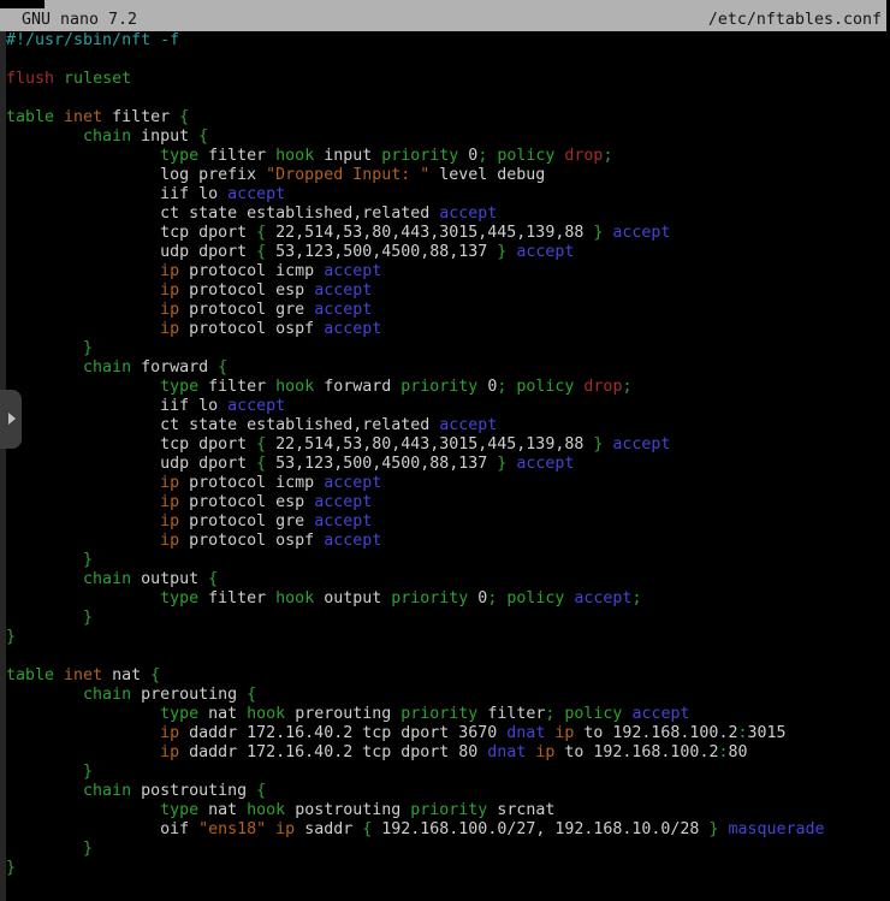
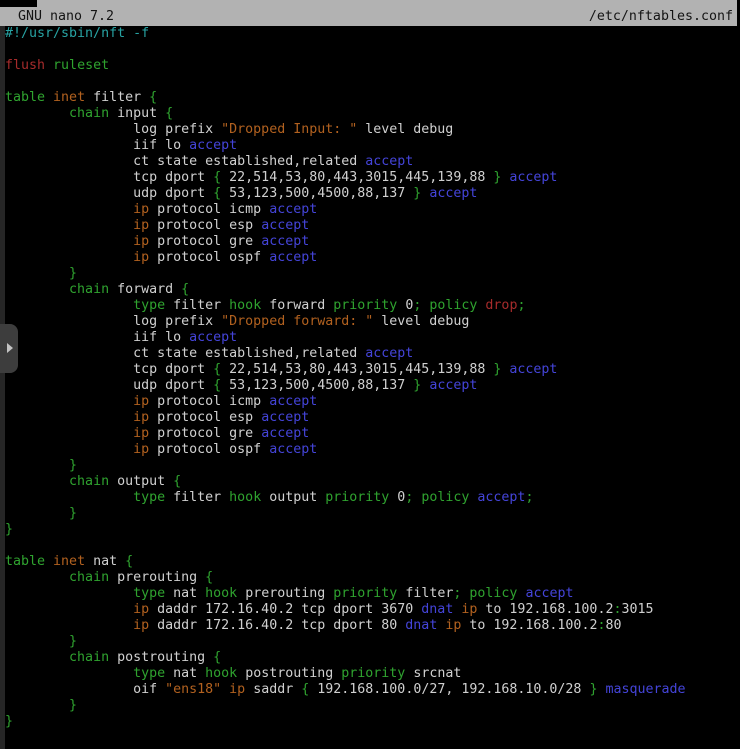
  GNU nano 7.2
  /etc/nftables.conf
  #!/usr/sbin/nft -f
  flush ruleset
  table inet filter {
  chain input {
- type filter hook input priority 0; policy drop;
  log prefix "Dropped Input: " level debug
  iif lo accept
  ct state established,related accept
  tcp dport { 22,514,53,80,443,3015,445,139,88 } accept
  udp dport { 53,123,500,4500,88,137 } accept
  ip protocol icmp accept
  ip protocol esp accept
  ip protocol gre accept
  ip protocol ospf accept
  }
  chain forward {
  type filter hook forward priority 0; policy drop;
+ log prefix "Dropped forward: " level debug
  iif lo accept
  ct state established,related accept
  tcp dport { 22,514,53,80,443,3015,445,139,88 } accept
  udp dport { 53,123,500,4500,88,137 } accept
  ip protocol icmp accept
  ip protocol esp accept
  ip protocol gre accept
  ip protocol ospf accept
  }
  chain output {
  type filter hook output priority 0; policy accept;
  }
  }
  table inet nat {
  chain prerouting {
  type nat hook prerouting priority filter; policy accept
  ip daddr 172.16.40.2 tcp dport 3670 dnat ip to 192.168.100.2:3015
  ip daddr 172.16.40.2 tcp dport 80 dnat ip to 192.168.100.2:80
  }
  chain postrouting {
  type nat hook postrouting priority srcnat
  oif "ens18" ip saddr { 192.168.100.0/27, 192.168.10.0/28 } masquerade
  }
  }
